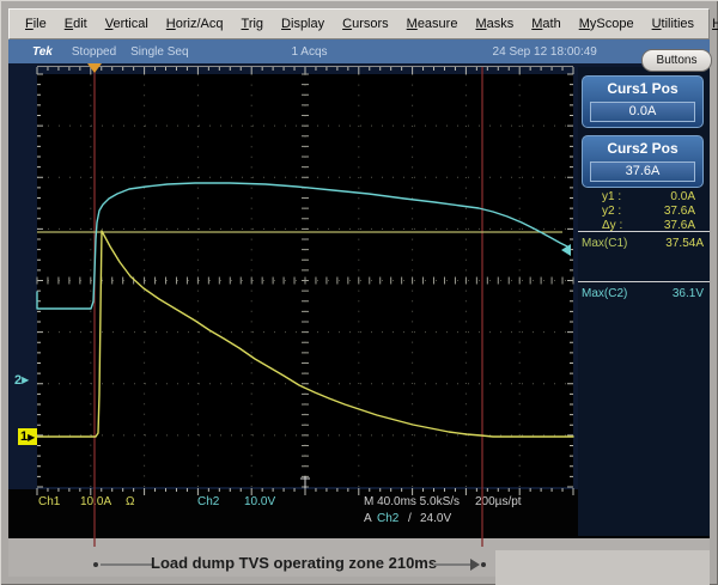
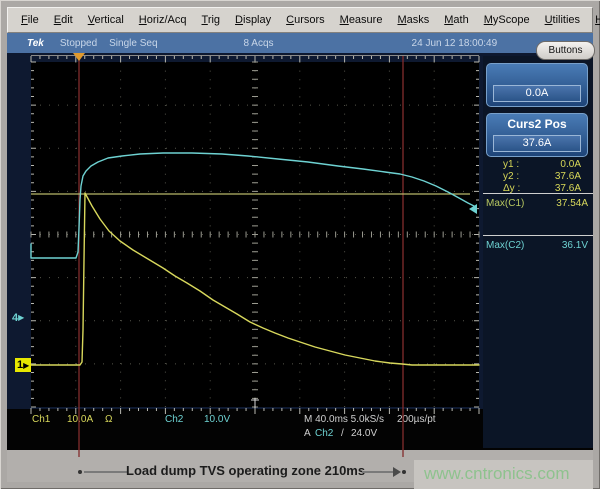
  File
  Edit
  Vertical
  Horiz/Acq
  Trig
  Display
  Cursors
  Measure
  Masks
  Math
  MyScope
  Utilities
  H
  Tek
  Stopped
  Single Seq
- 1 Acqs
+ 8 Acqs
- 24 Sep 12 18:00:49
+ 24 Jun 12 18:00:49
  Buttons
  Ch1
  100A
  Ω
  Ch2
  10.0V
  M 40.0ms 5.0kS/s
  200µs/pt
  A
  Ch2
  /
  24.0V
- 2▶
+ 4▶
  1
  ▶
- Curs1 Pos
  0.0A
  Curs2 Pos
  37.6A
  y1 :
  0.0A
  y2 :
  37.6A
  Δy :
  37.6A
  Max(C1)
  37.54A
  Max(C2)
  36.1V
  Load dump TVS operating zone 210m
+ www.cntronics.com
